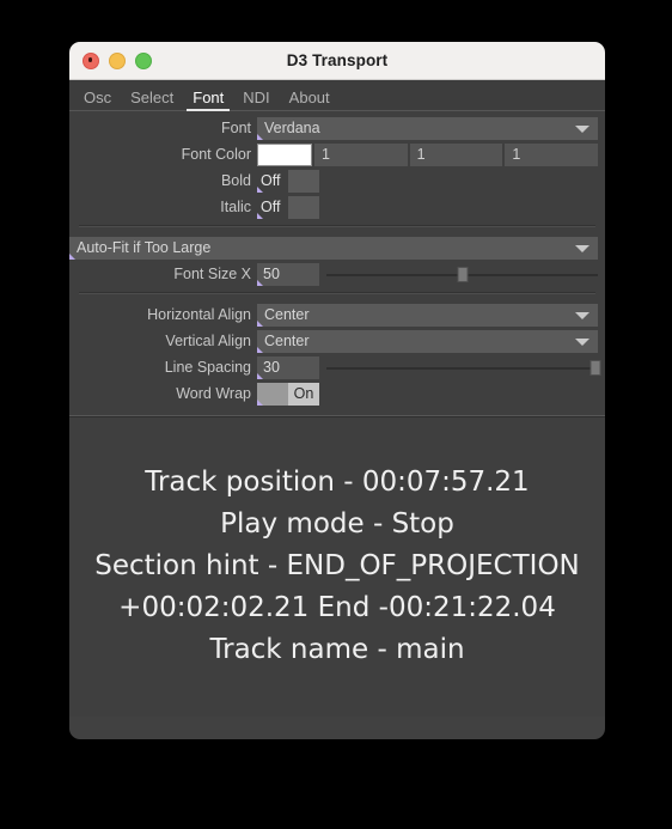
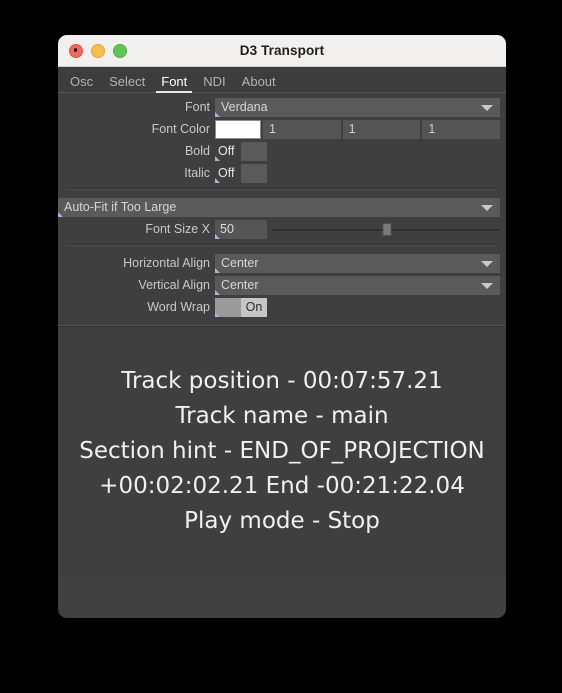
  D3 Transport
  Osc
  Select
  Font
  NDI
  About
  Font
  Verdana
  Font Color
  1
  1
  1
  Bold
  Off
  Italic
  Off
  Auto-Fit if Too Large
  Font Size X
  50
  Horizontal Align
  Center
  Vertical Align
  Center
- Line Spacing
- 30
  Word Wrap
  On
  Track position - 00:07:57.21
- Play mode - Stop
+ Track name - main
  Section hint - END_OF_PROJECTION
  +00:02:02.21 End -00:21:22.04
- Track name - main
+ Play mode - Stop
